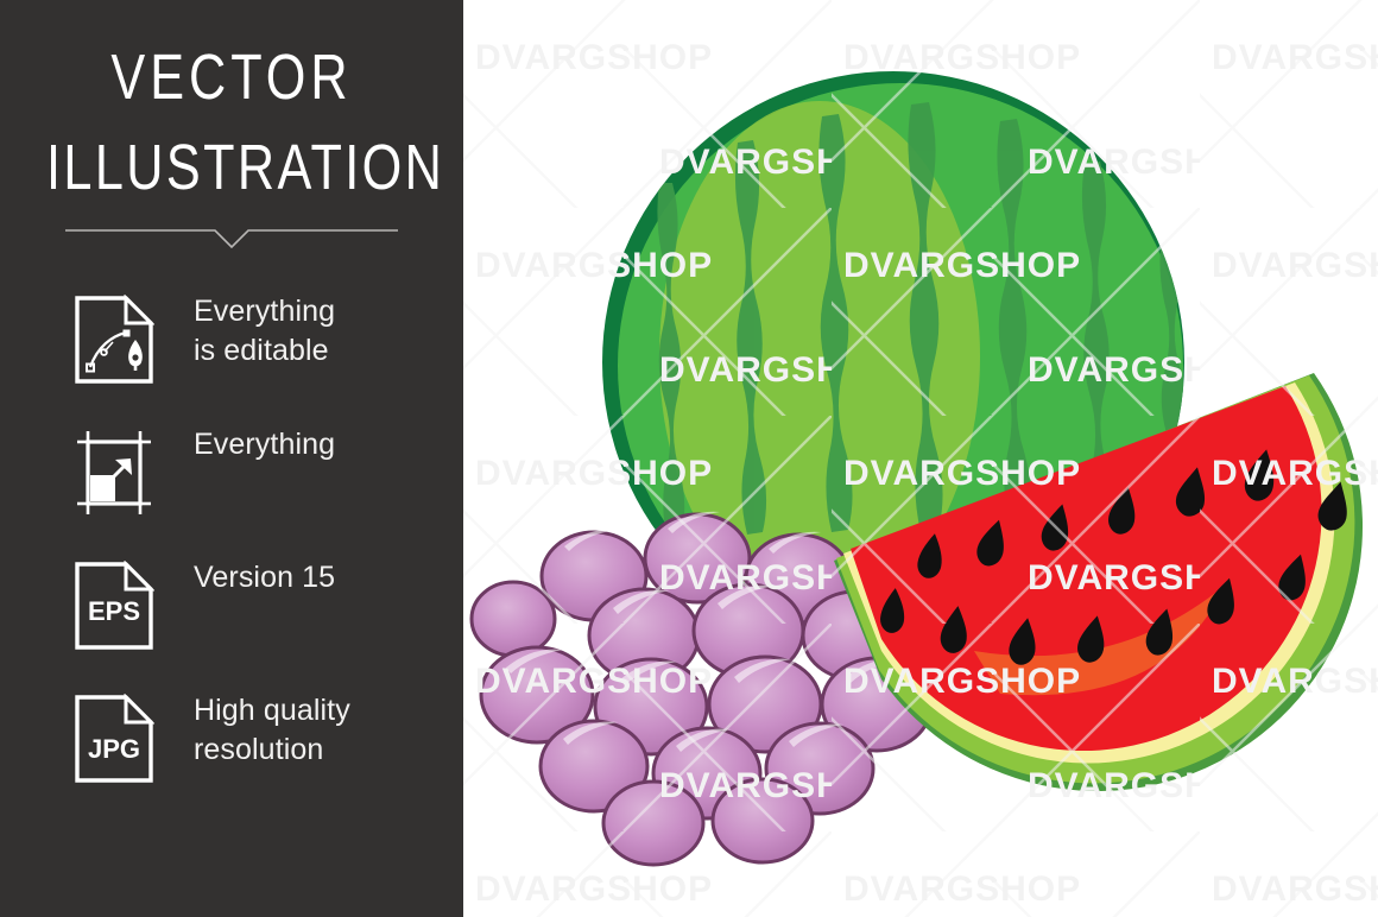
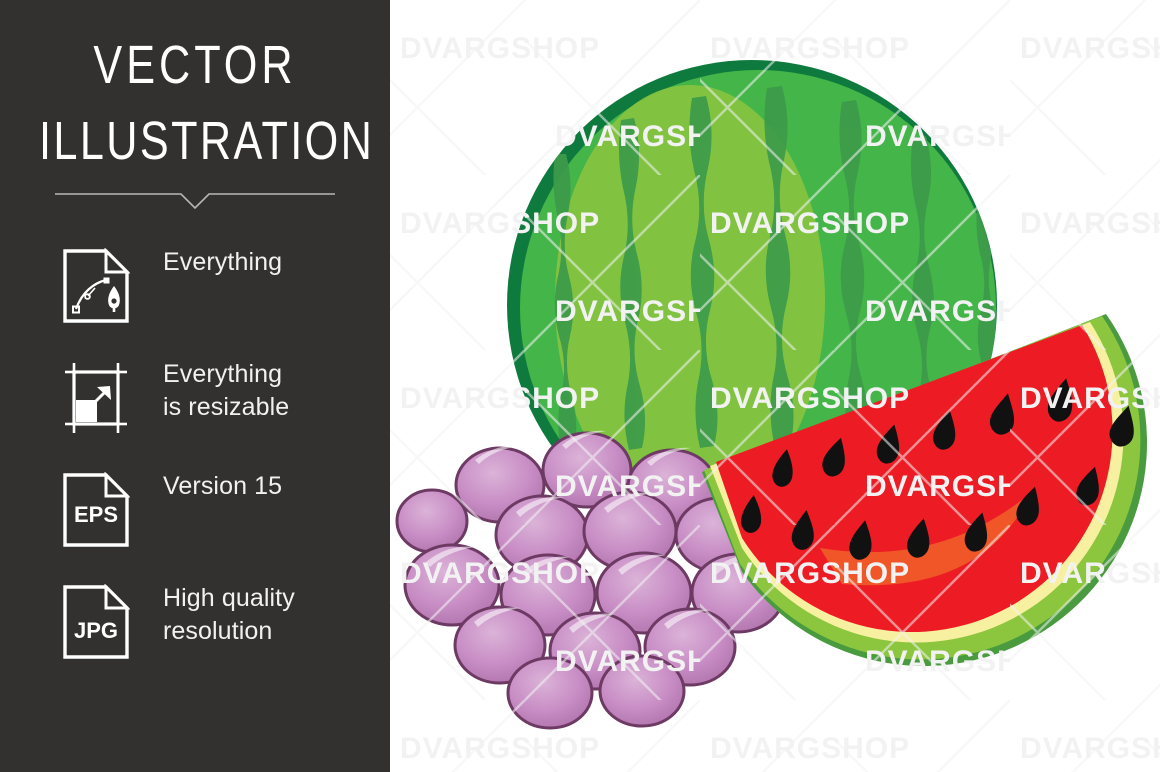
  VECTOR
  ILLUSTRATION
  Everything
- is editable
  Everything
+ is resizable
  EPS
  Version 15
  JPG
  High quality
  resolution
